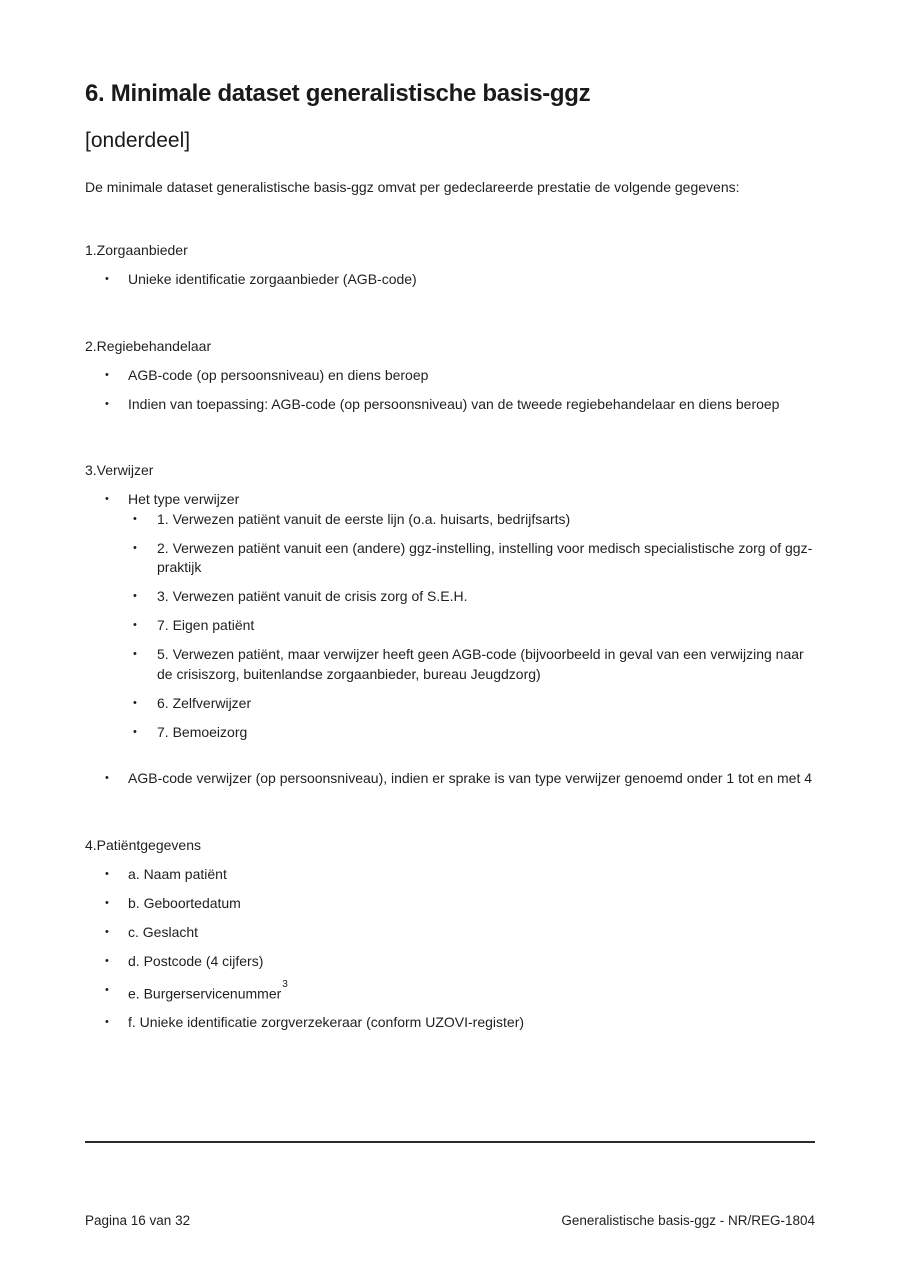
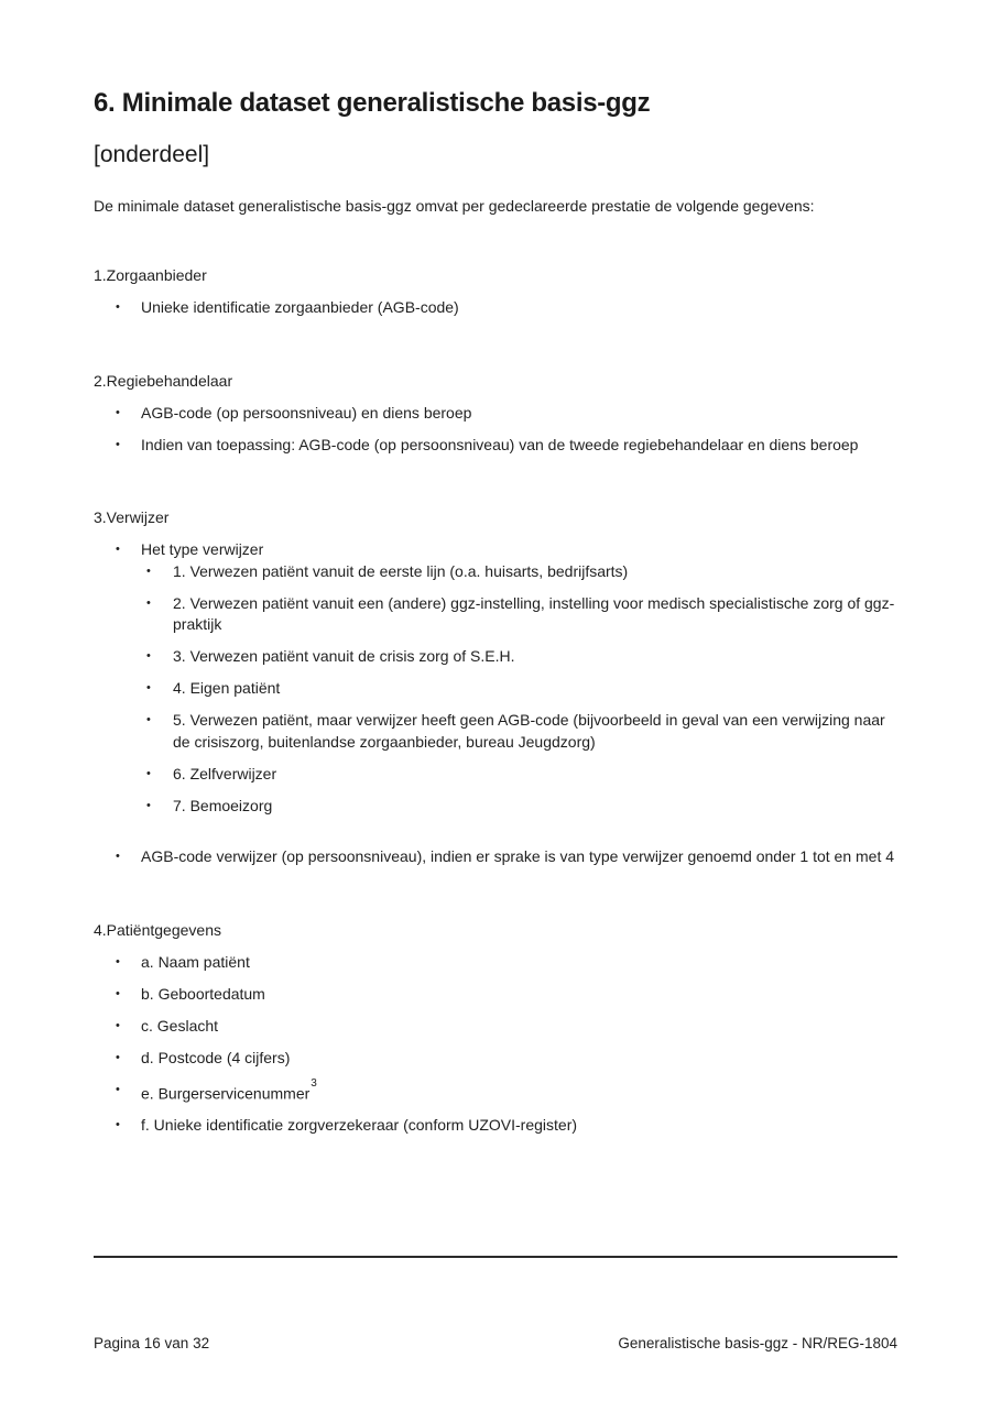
  6. Minimale dataset generalistische basis-ggz
  [onderdeel]
  De minimale dataset generalistische basis-ggz omvat per gedeclareerde prestatie de volgende gegevens:
  1.Zorgaanbieder
  •
  Unieke identificatie zorgaanbieder (AGB-code)
  2.Regiebehandelaar
  •
  AGB-code (op persoonsniveau) en diens beroep
  •
  Indien van toepassing: AGB-code (op persoonsniveau) van de tweede regiebehandelaar en diens beroep
  3.Verwijzer
  •
  Het type verwijzer
  •
  1. Verwezen patiënt vanuit de eerste lijn (o.a. huisarts, bedrijfsarts)
  •
  2. Verwezen patiënt vanuit een (andere) ggz-instelling, instelling voor medisch specialistische zorg of ggz-praktijk
  •
  3. Verwezen patiënt vanuit de crisis zorg of S.E.H.
  •
- 7. Eigen patiënt
+ 4. Eigen patiënt
  •
  5. Verwezen patiënt, maar verwijzer heeft geen AGB-code (bijvoorbeeld in geval van een verwijzing naar de crisiszorg, buitenlandse zorgaanbieder, bureau Jeugdzorg)
  •
  6. Zelfverwijzer
  •
  7. Bemoeizorg
  •
  AGB-code verwijzer (op persoonsniveau), indien er sprake is van type verwijzer genoemd onder 1 tot en met 4
  4.Patiëntgegevens
  •
  a. Naam patiënt
  •
  b. Geboortedatum
  •
  c. Geslacht
  •
  d. Postcode (4 cijfers)
  •
  e. Burgerservicenummer3
  •
  f. Unieke identificatie zorgverzekeraar (conform UZOVI-register)
  Pagina 16 van 32
  Generalistische basis-ggz - NR/REG-1804
